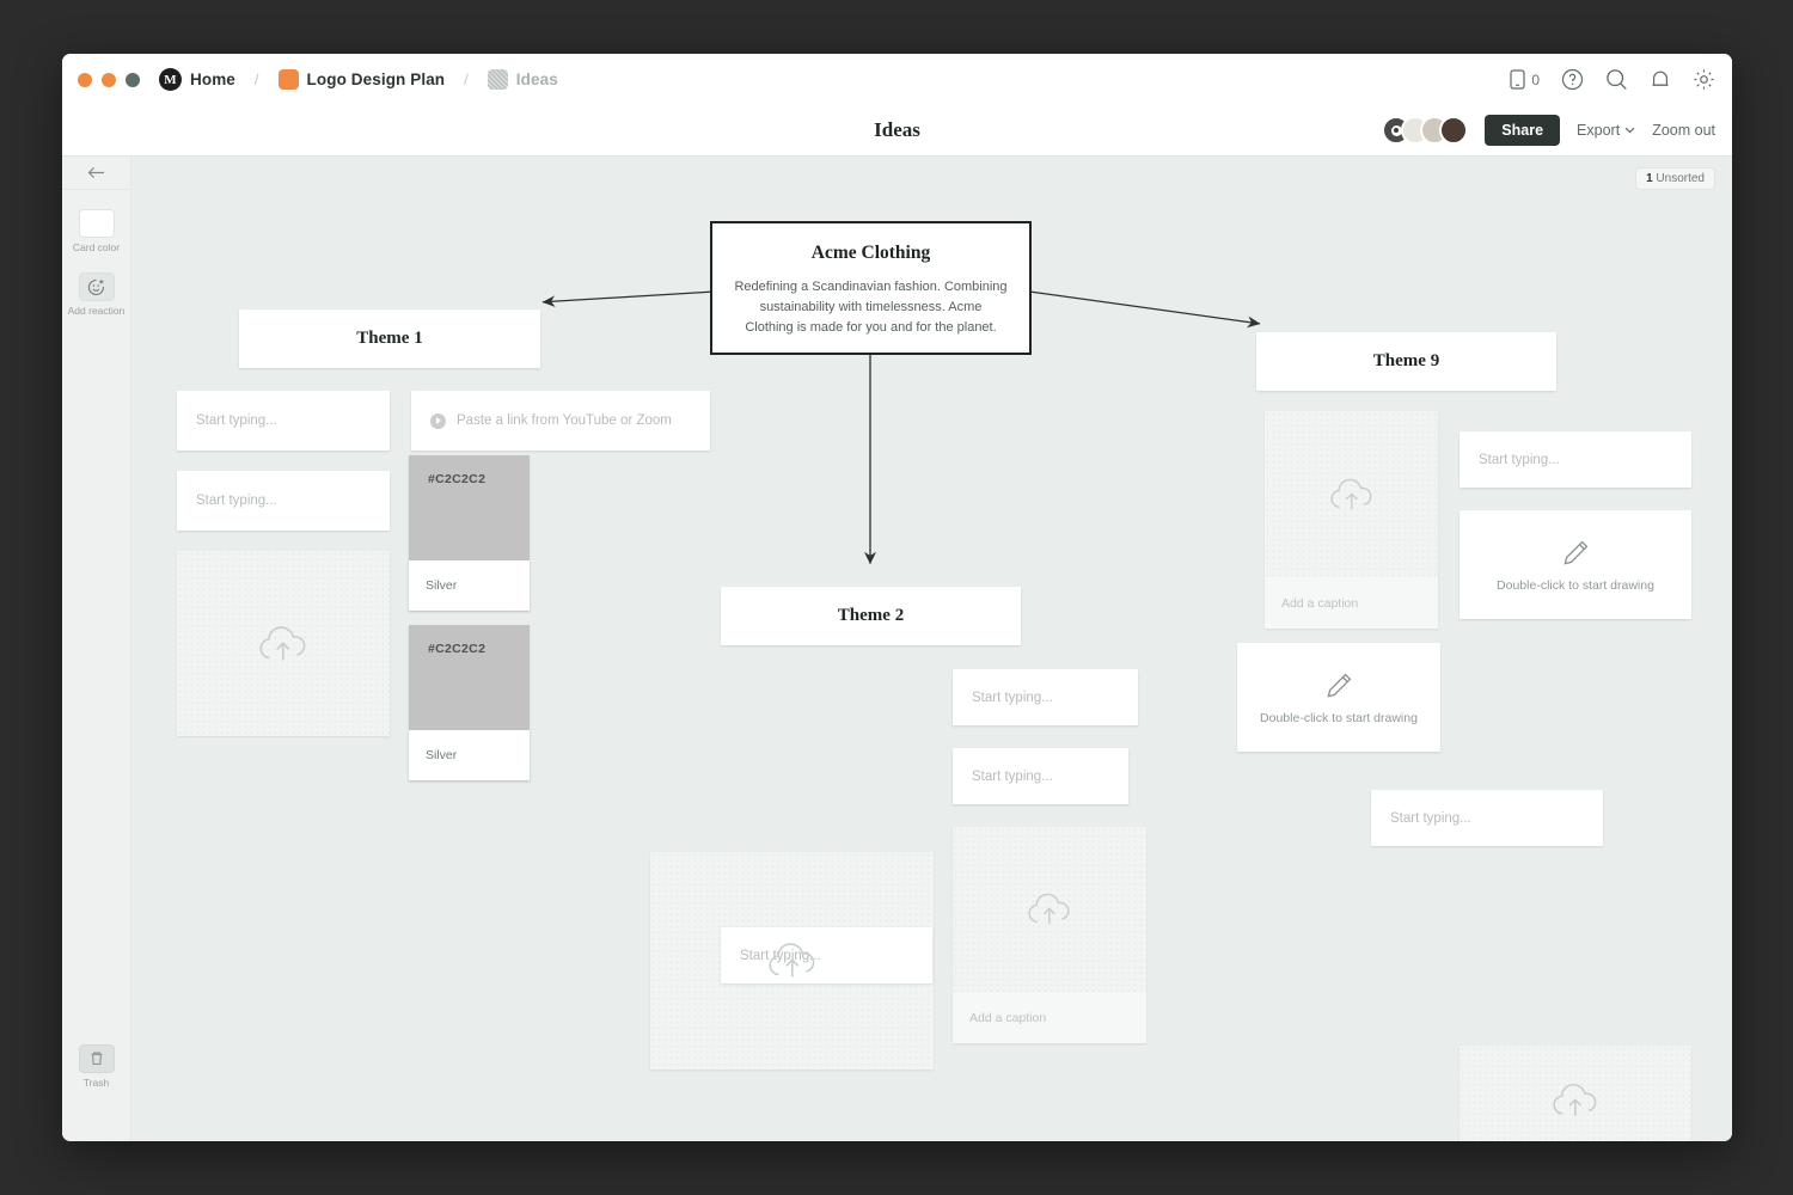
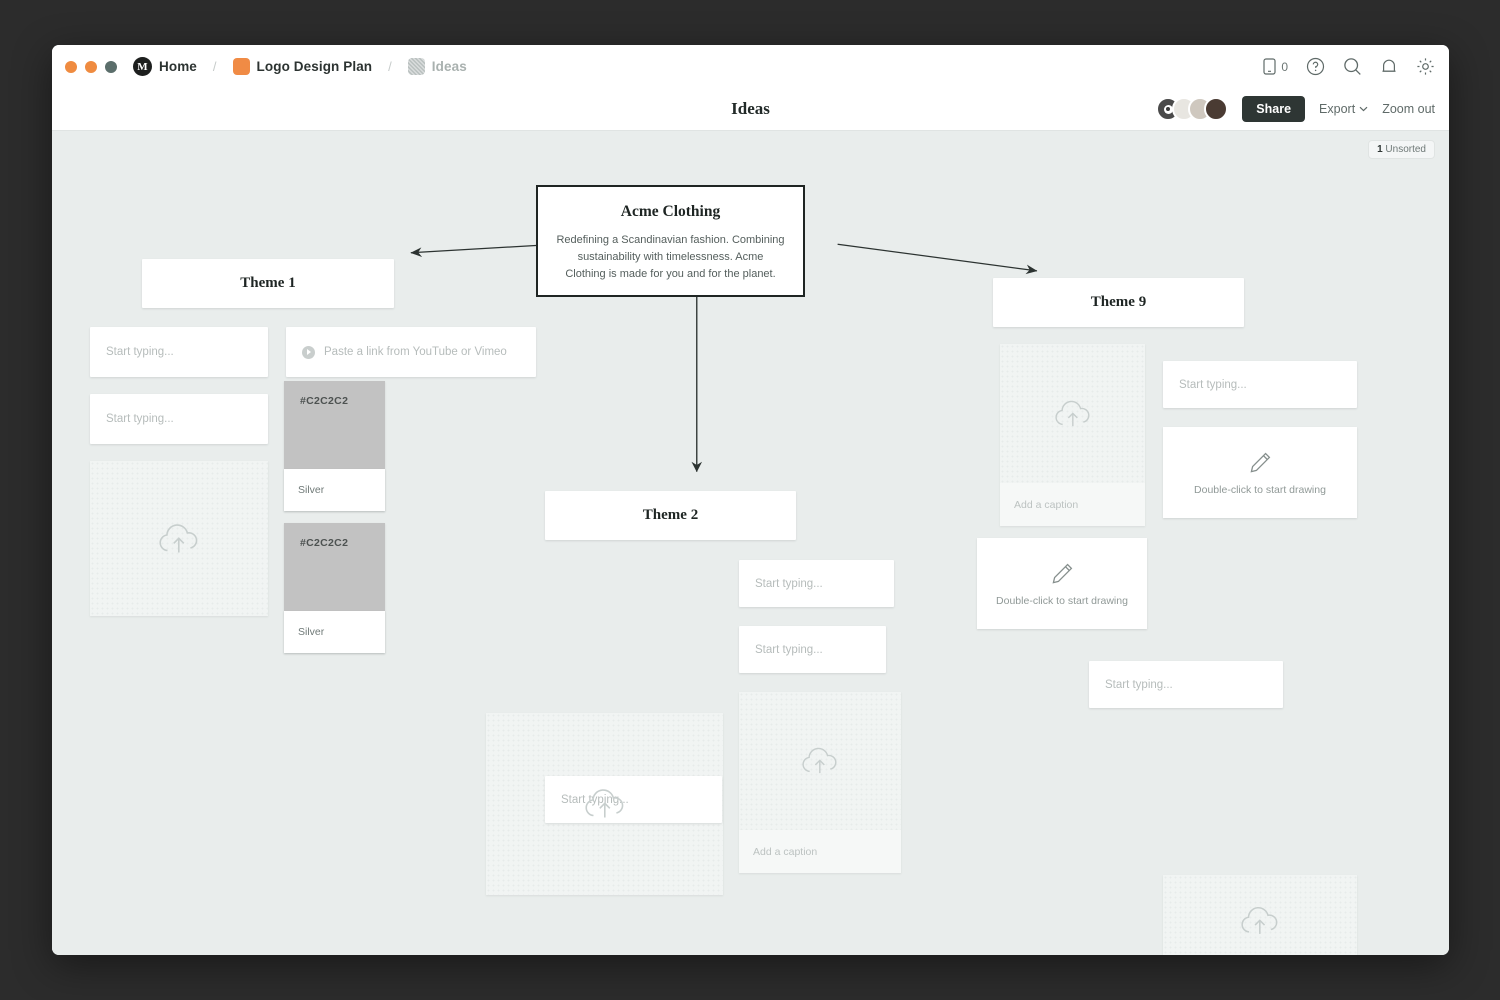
  M
  Home
  /
  Logo Design Plan
  /
  Ideas
  0
  Ideas
  Share
  Export
  Zoom out
- Card color
- Add reaction
- Trash
  1 Unsorted
  Acme Clothing
  Redefining a Scandinavian fashion. Combining sustainability with timelessness. Acme Clothing is made for you and for the planet.
  Theme 1
  Start typing...
- Paste a link from YouTube or Zoom
+ Paste a link from YouTube or Vimeo
  Start typing...
  #C2C2C2
  Silver
  #C2C2C2
  Silver
  Theme 2
  Start typing...
  Start typing...
  Add a caption
  Start typing...
  Theme 9
  Add a caption
  Start typing...
  Double-click to start drawing
  Double-click to start drawing
  Start typing...
